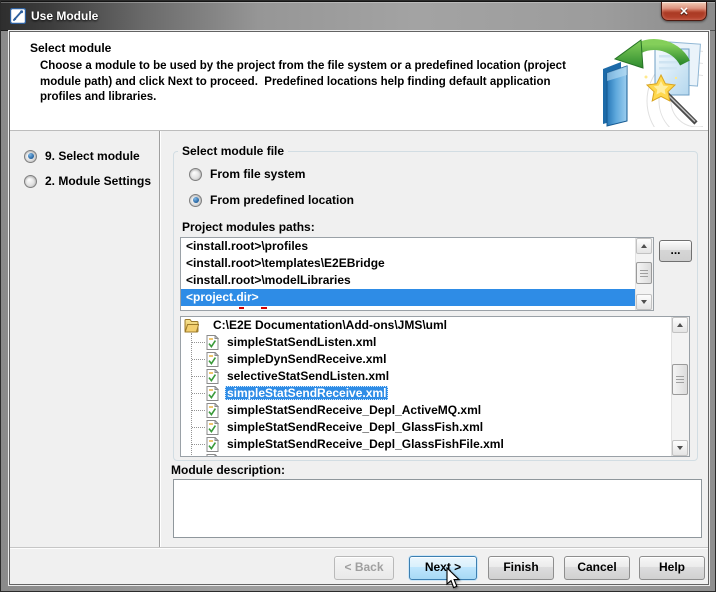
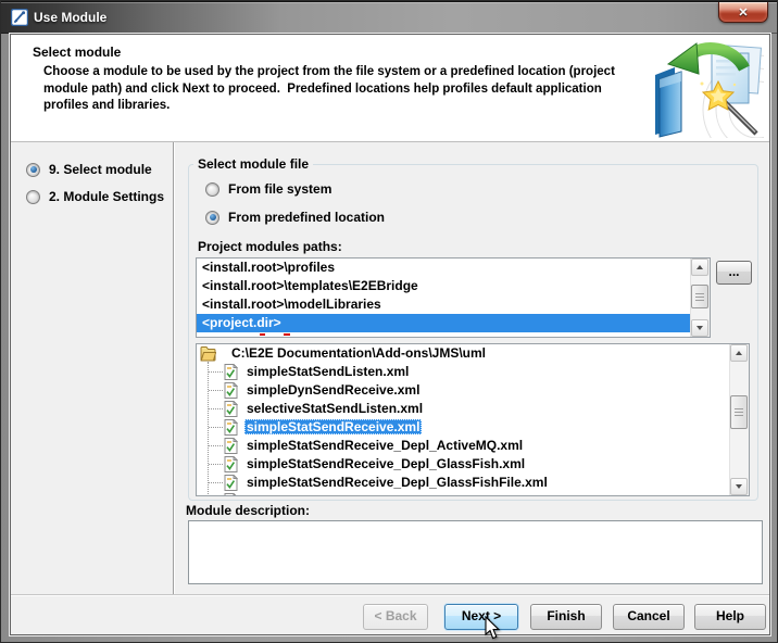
  Use Module
  ✕
  Select module
- Choose a module to be used by the project from the file system or a predefined location (project module path) and click Next to proceed. Predefined locations help finding default application profiles and libraries.
+ Choose a module to be used by the project from the file system or a predefined location (project module path) and click Next to proceed. Predefined locations help profiles default application profiles and libraries.
  9. Select module
  2. Module Settings
  Select module file
  From file system
  From predefined location
  Project modules paths:
  <install.root>\profiles
  <install.root>\templates\E2EBridge
  <install.root>\modelLibraries
  <project.dir>
  ...
  C:\E2E Documentation\Add-ons\JMS\uml
  simpleStatSendListen.xml
  simpleDynSendReceive.xml
  selectiveStatSendListen.xml
  simpleStatSendReceive.xml
  simpleStatSendReceive_Depl_ActiveMQ.xml
  simpleStatSendReceive_Depl_GlassFish.xml
  simpleStatSendReceive_Depl_GlassFishFile.xml
  Module description:
  < Back
  Next >
  Finish
  Cancel
  Help
